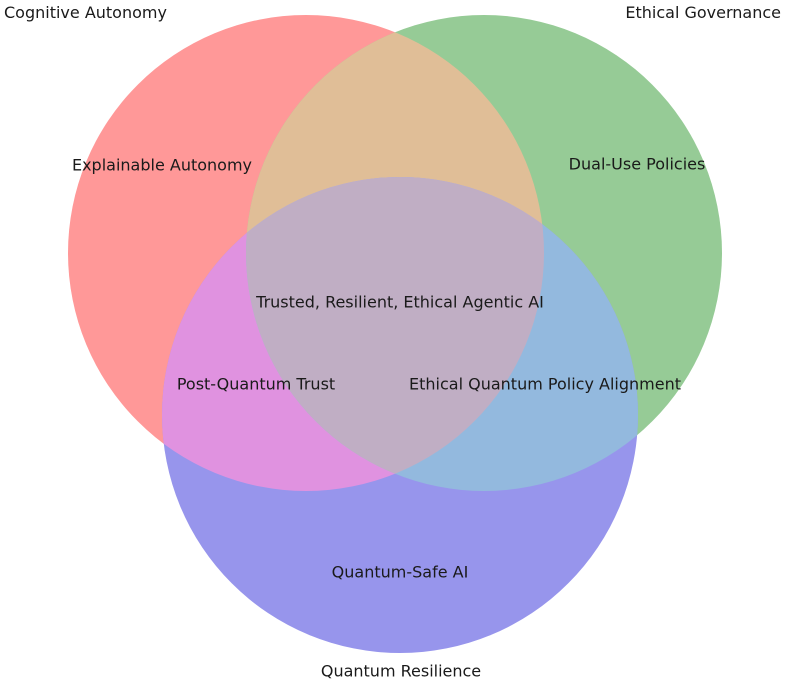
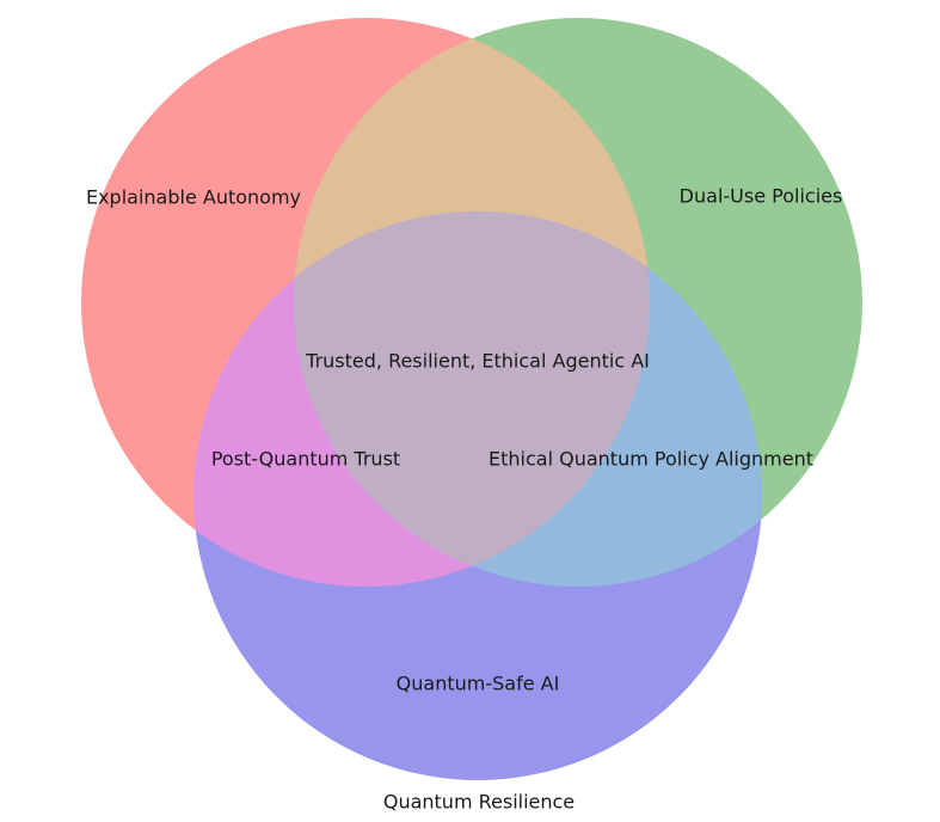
- Cognitive Autonomy
- Ethical Governance
  Quantum Resilience
  Explainable Autonomy
  Dual-Use Policies
  Quantum-Safe AI
  Post-Quantum Trust
  Ethical Quantum Policy Alignment
  Trusted, Resilient, Ethical Agentic AI
